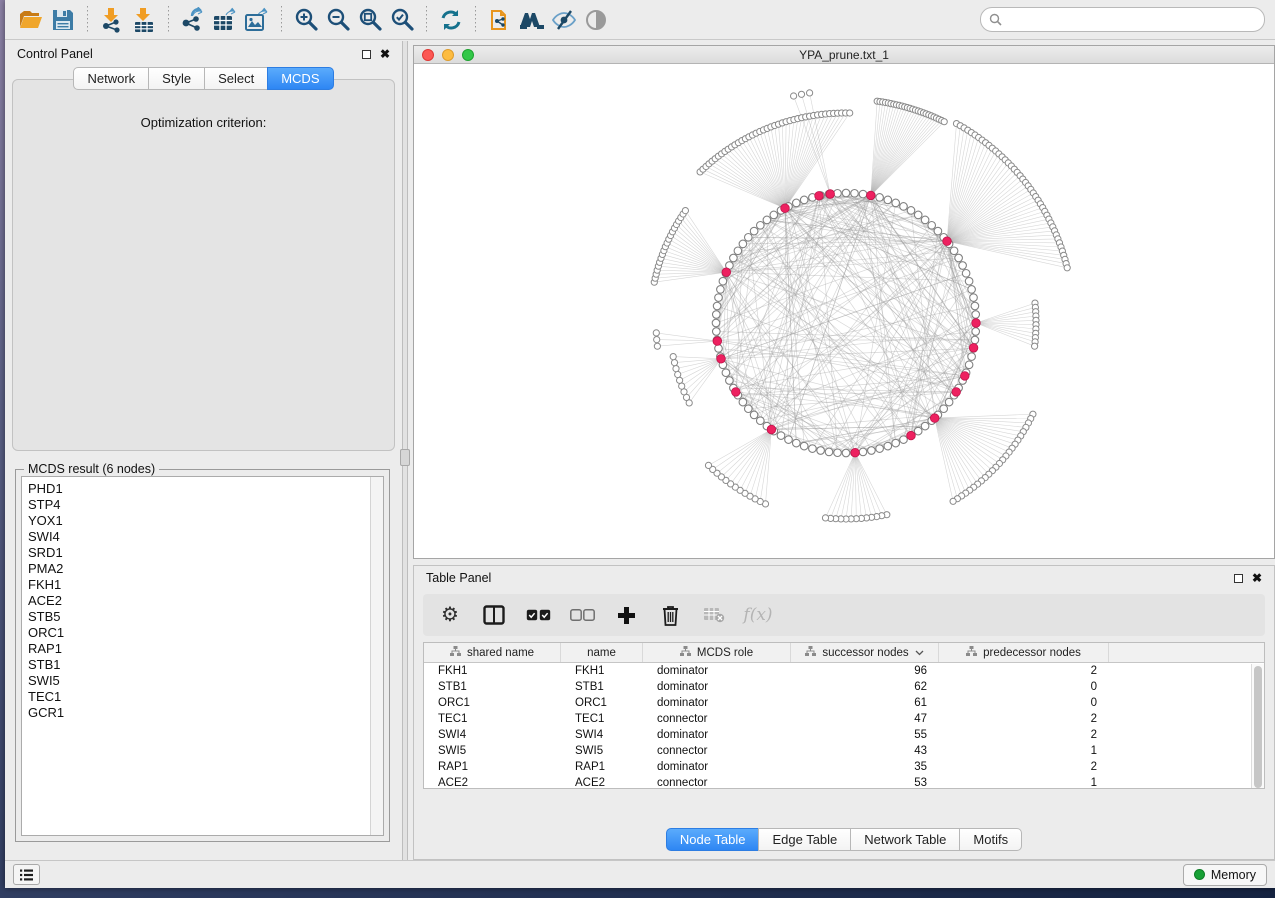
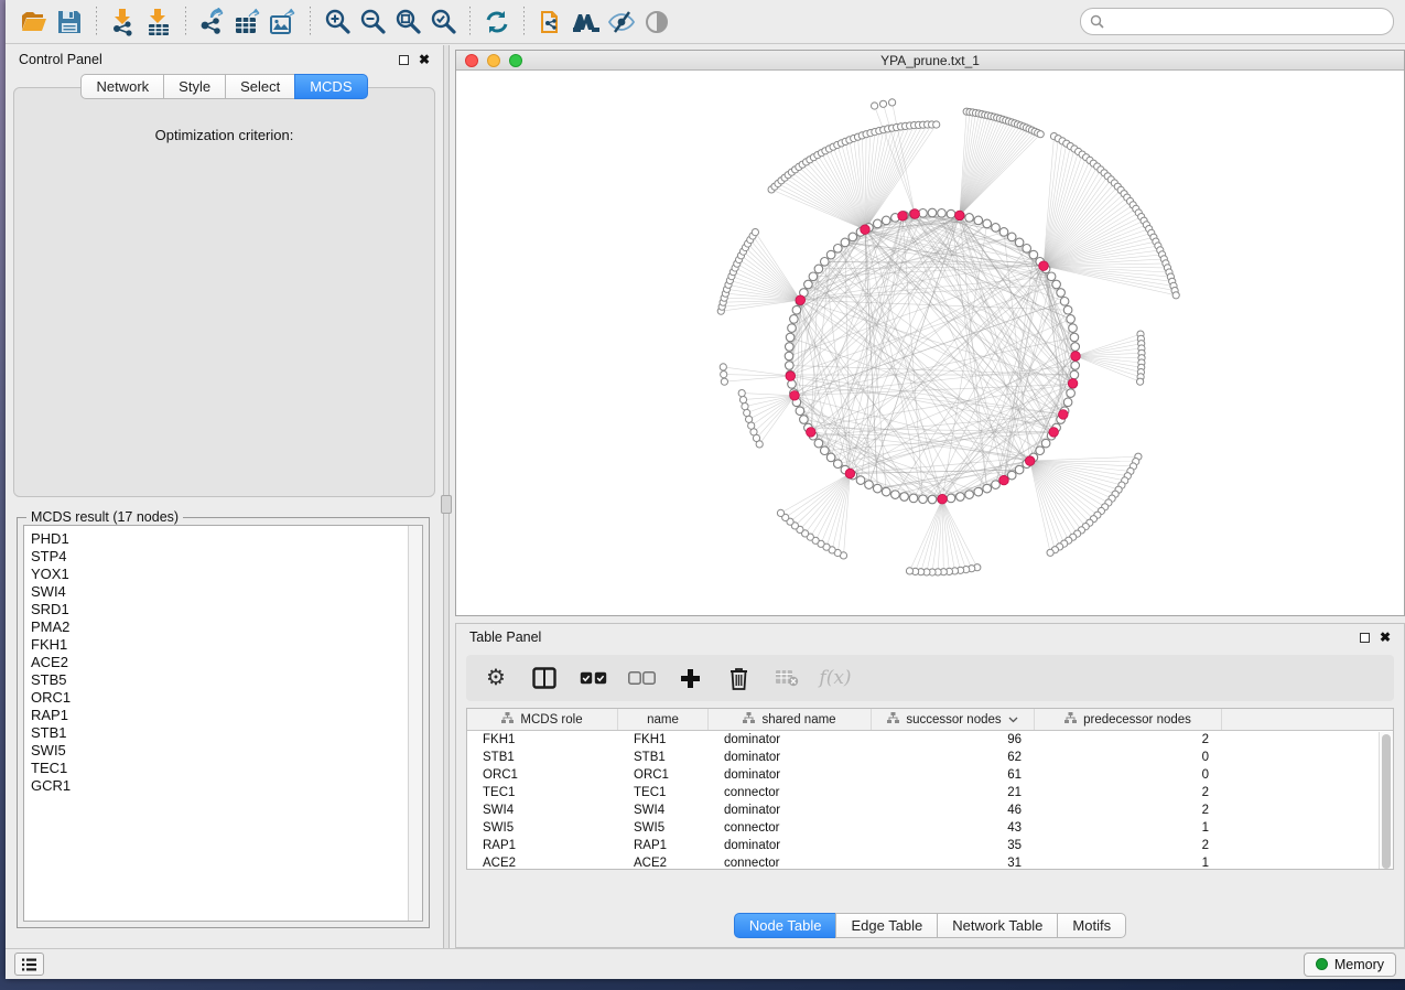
  Control Panel
  ✖
  Network
  Style
  Select
  MCDS
  Optimization criterion:
- MCDS result (6 nodes)
+ MCDS result (17 nodes)
  PHD1
  STP4
  YOX1
  SWI4
  SRD1
  PMA2
  FKH1
  ACE2
  STB5
  ORC1
  RAP1
  STB1
  SWI5
  TEC1
  GCR1
  YPA_prune.txt_1
  Table Panel
  ✖
  ⚙
  f(x)
- shared name
+ MCDS role
  name
- MCDS role
+ shared name
  successor nodes
  predecessor nodes
  FKH1
  FKH1
  dominator
  96
  2
  STB1
  STB1
  dominator
  62
  0
  ORC1
  ORC1
  dominator
  61
  0
  TEC1
  TEC1
  connector
- 47
+ 21
  2
  SWI4
  SWI4
  dominator
- 55
+ 46
  2
  SWI5
  SWI5
  connector
  43
  1
  RAP1
  RAP1
  dominator
  35
  2
  ACE2
  ACE2
  connector
- 53
+ 31
  1
  Node Table
  Edge Table
  Network Table
  Motifs
  Memory
